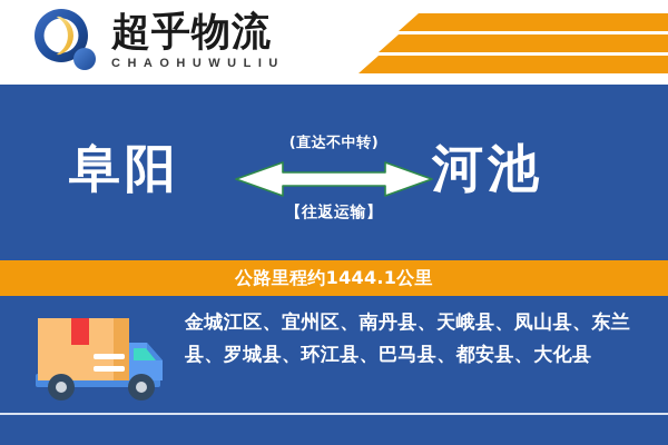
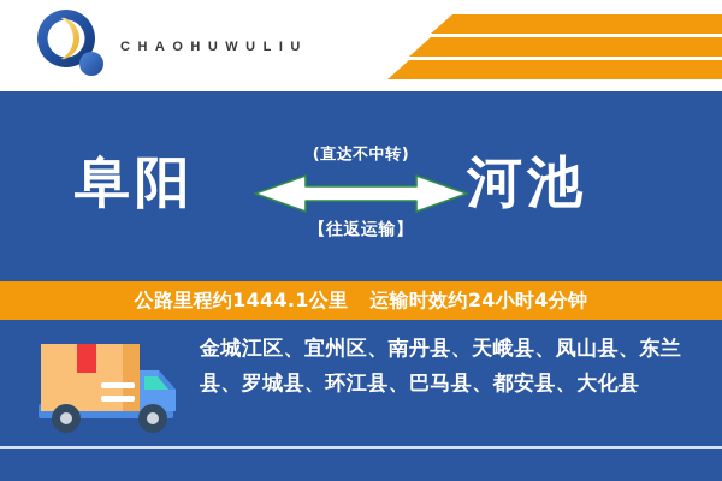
- 超乎物流
  CHAOHUWULIU
  阜阳
  河池
  (直达不中转)
  【往返运输】
  公路里程约1444.1公里
+ 运输时效约24小时4分钟
  金城江区、宜州区、南丹县、天峨县、凤山县、东兰县、罗城县、环江县、巴马县、都安县、大化县
